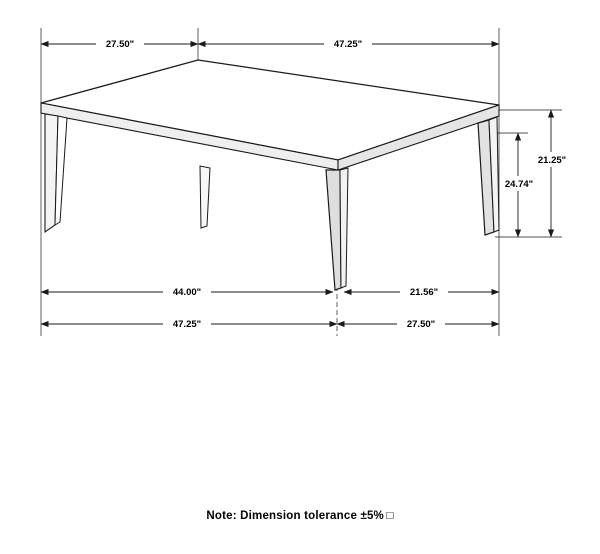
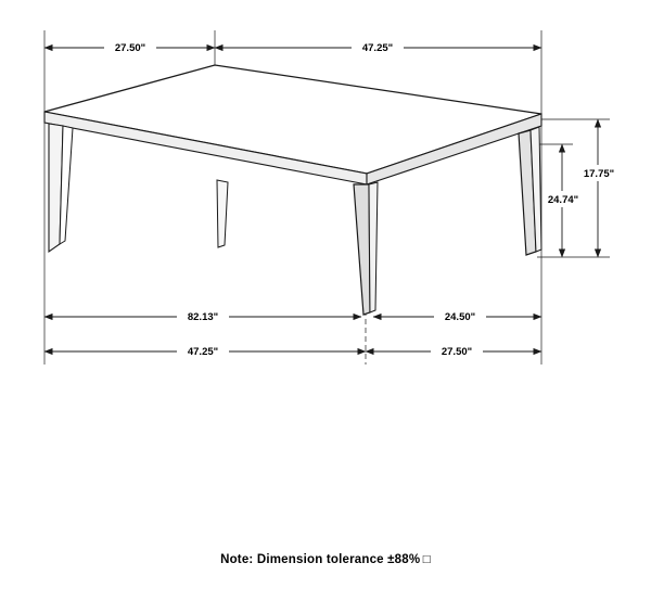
  27.50"
  47.25"
- 21.25"
+ 17.75"
  24.74"
- 44.00"
+ 82.13"
- 21.56"
+ 24.50"
  47.25"
  27.50"
- Note: Dimension tolerance ±5% □
+ Note: Dimension tolerance ±88% □
